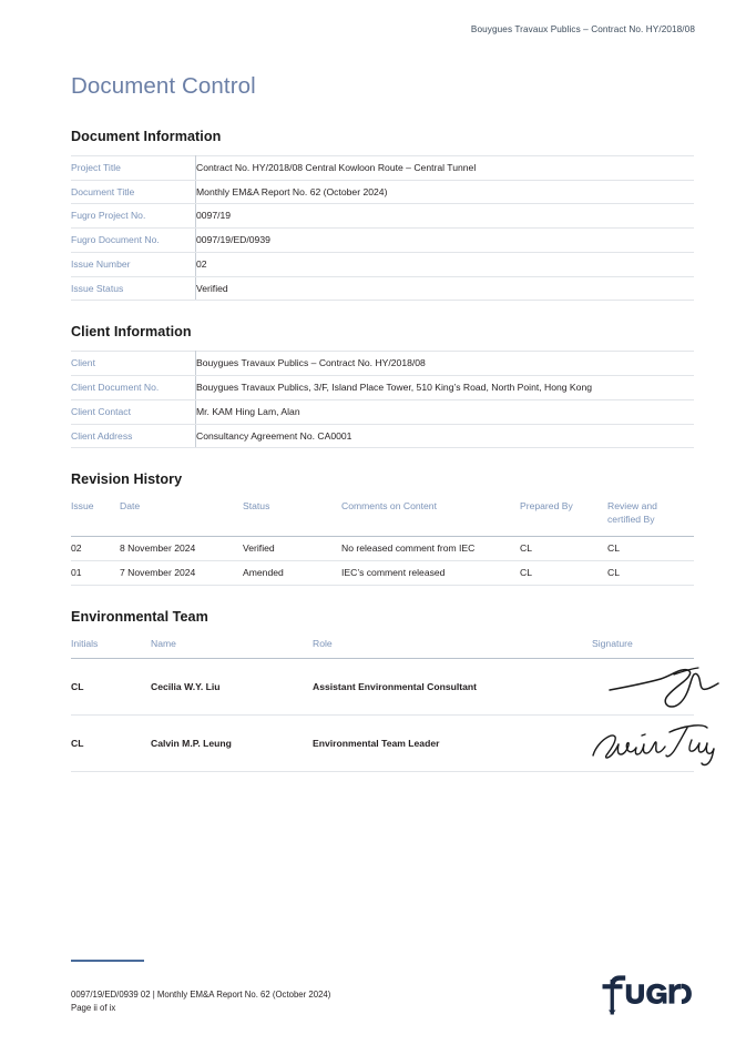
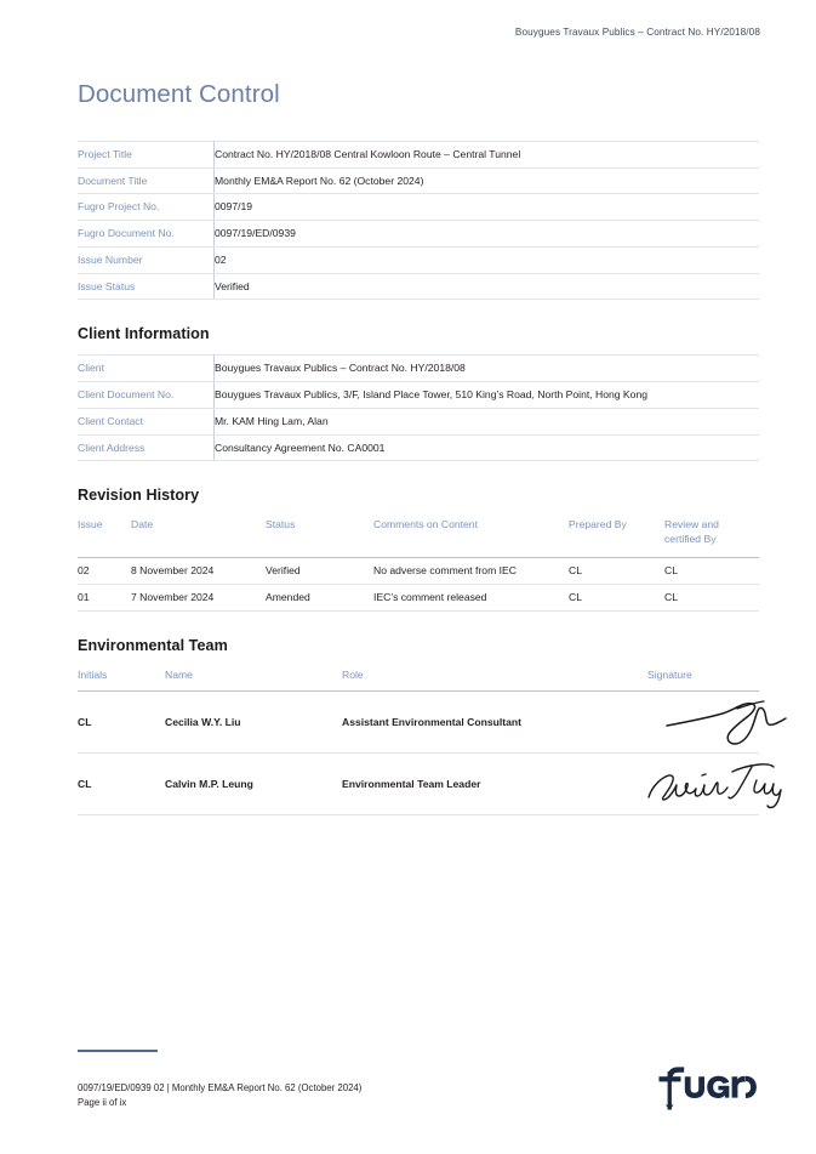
  Bouygues Travaux Publics – Contract No. HY/2018/08
  Document Control
- Document Information
  Project Title	Contract No. HY/2018/08 Central Kowloon Route – Central Tunnel
  Document Title	Monthly EM&A Report No. 62 (October 2024)
  Fugro Project No.	0097/19
  Fugro Document No.	0097/19/ED/0939
  Issue Number	02
  Issue Status	Verified
  Client Information
  Client	Bouygues Travaux Publics – Contract No. HY/2018/08
  Client Document No.	Bouygues Travaux Publics, 3/F, Island Place Tower, 510 King’s Road, North Point, Hong Kong
  Client Contact	Mr. KAM Hing Lam, Alan
  Client Address	Consultancy Agreement No. CA0001
  Revision History
  Issue	Date	Status	Comments on Content	Prepared By	Review and certified By
- 02	8 November 2024	Verified	No released comment from IEC	CL	CL
+ 02	8 November 2024	Verified	No adverse comment from IEC	CL	CL
  01	7 November 2024	Amended	IEC’s comment released	CL	CL
  Environmental Team
  Initials	Name	Role	Signature
  CL	Cecilia W.Y. Liu	Assistant Environmental Consultant
  CL	Calvin M.P. Leung	Environmental Team Leader
  0097/19/ED/0939 02 | Monthly EM&A Report No. 62 (October 2024)
  Page ii of ix
